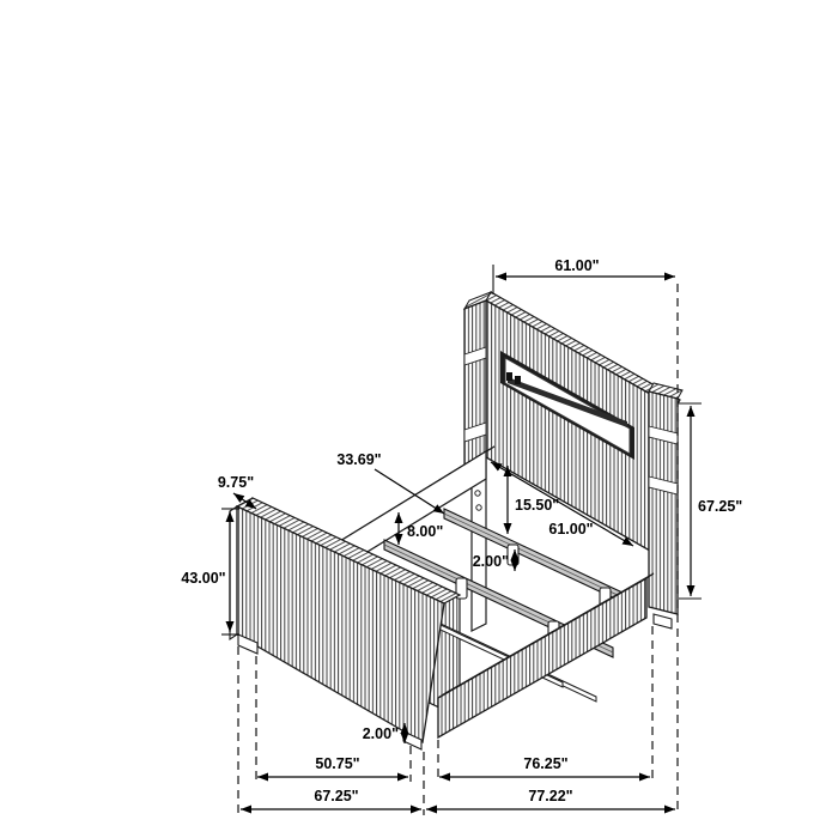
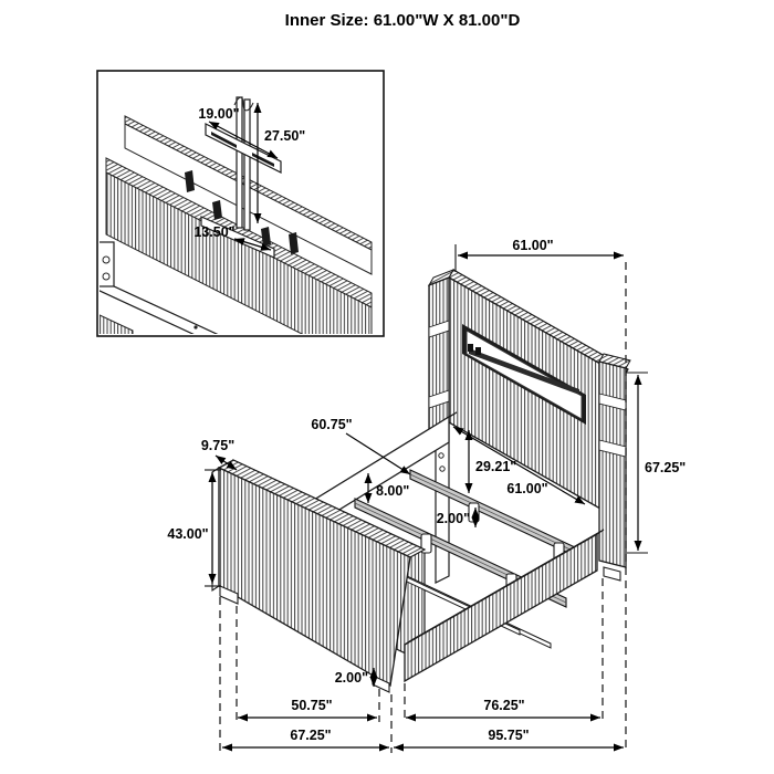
+ Inner Size: 61.00"W X 81.00"D
+ 19.00"
+ 27.50"
+ 13.50"
  61.00"
  67.25"
- 33.69"
+ 60.75"
  9.75"
  43.00"
  8.00"
- 15.50"
+ 29.21"
  61.00"
  2.00"
  2.00"
  50.75"
  76.25"
  67.25"
- 77.22"
+ 95.75"
